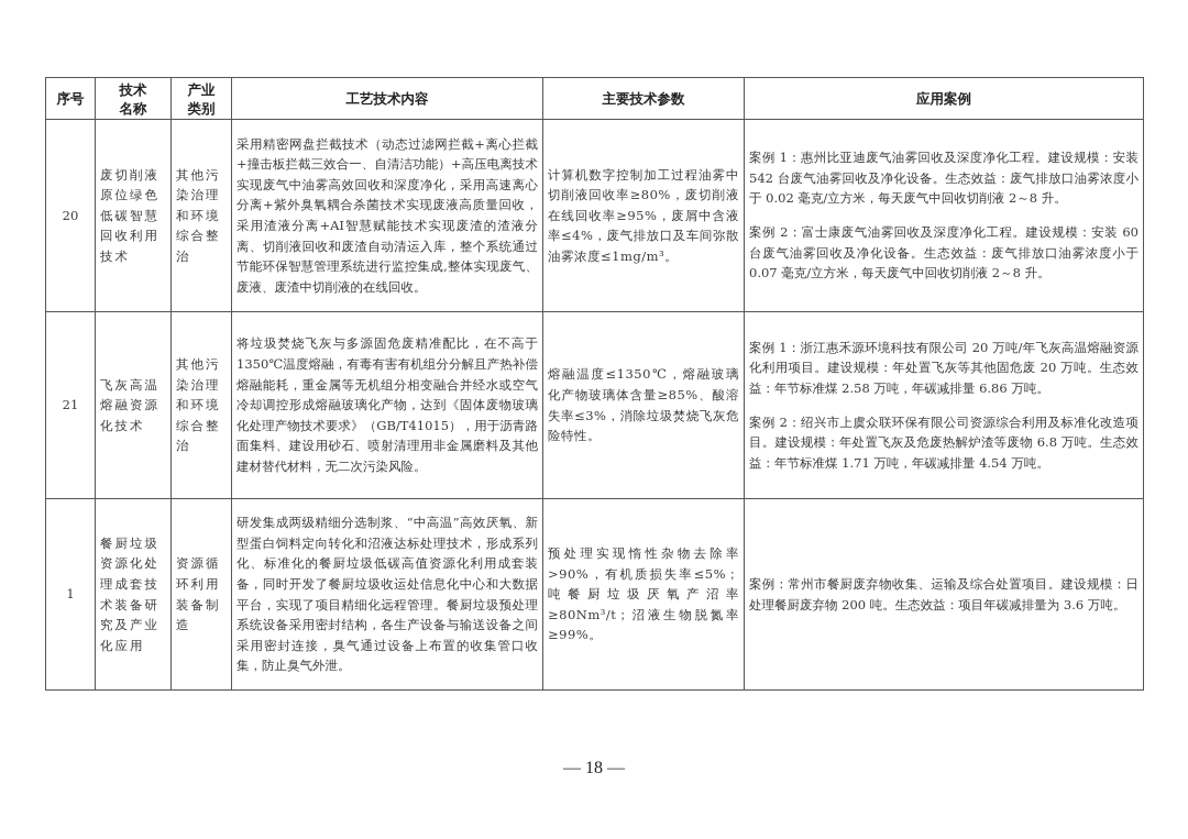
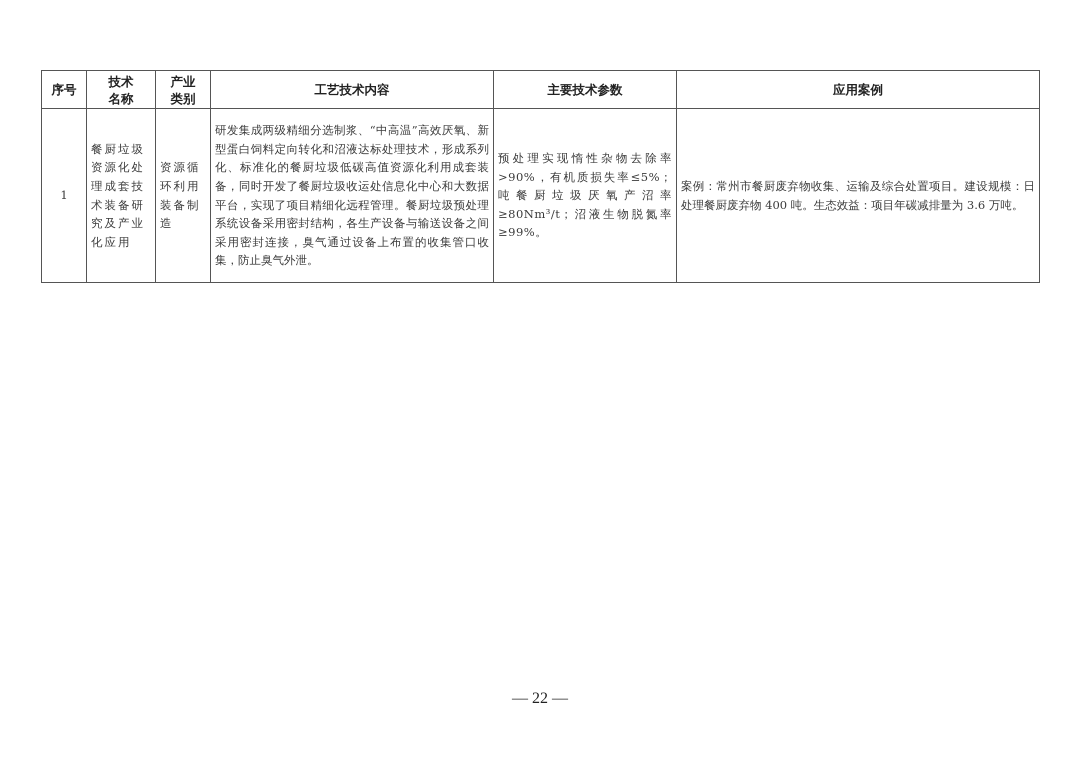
  序号	技术名称	产业类别	工艺技术内容	主要技术参数	应用案例
- 20	废切削液原位绿色低碳智慧回收利用技术	其他污染治理和环境综合整治	采用精密网盘拦截技术（动态过滤网拦截+离心拦截+撞击板拦截三效合一、自清洁功能）+高压电离技术实现废气中油雾高效回收和深度净化，采用高速离心分离+紫外臭氧耦合杀菌技术实现废液高质量回收，采用渣液分离+AI智慧赋能技术实现废渣的渣液分离、切削液回收和废渣自动清运入库，整个系统通过节能环保智慧管理系统进行监控集成,整体实现废气、废液、废渣中切削液的在线回收。	计算机数字控制加工过程油雾中切削液回收率≥80%，废切削液在线回收率≥95%，废屑中含液率≤4%，废气排放口及车间弥散油雾浓度≤1mg/m³。	案例 1：惠州比亚迪废气油雾回收及深度净化工程。建设规模：安装 542 台废气油雾回收及净化设备。生态效益：废气排放口油雾浓度小于 0.02 毫克/立方米，每天废气中回收切削液 2～8 升。 案例 2：富士康废气油雾回收及深度净化工程。建设规模：安装 60 台废气油雾回收及净化设备。生态效益：废气排放口油雾浓度小于 0.07 毫克/立方米，每天废气中回收切削液 2～8 升。
- 21	飞灰高温熔融资源化技术	其他污染治理和环境综合整治	将垃圾焚烧飞灰与多源固危废精准配比，在不高于 1350℃温度熔融，有毒有害有机组分分解且产热补偿熔融能耗，重金属等无机组分相变融合并经水或空气冷却调控形成熔融玻璃化产物，达到《固体废物玻璃化处理产物技术要求》（GB/T41015），用于沥青路面集料、建设用砂石、喷射清理用非金属磨料及其他建材替代材料，无二次污染风险。	熔融温度≤1350℃，熔融玻璃化产物玻璃体含量≥85%、酸溶失率≤3%，消除垃圾焚烧飞灰危险特性。	案例 1：浙江惠禾源环境科技有限公司 20 万吨/年飞灰高温熔融资源化利用项目。建设规模：年处置飞灰等其他固危废 20 万吨。生态效益：年节标准煤 2.58 万吨，年碳减排量 6.86 万吨。 案例 2：绍兴市上虞众联环保有限公司资源综合利用及标准化改造项目。建设规模：年处置飞灰及危废热解炉渣等废物 6.8 万吨。生态效益：年节标准煤 1.71 万吨，年碳减排量 4.54 万吨。
- 1	餐厨垃圾资源化处理成套技术装备研究及产业化应用	资源循环利用装备制造	研发集成两级精细分选制浆、“中高温”高效厌氧、新型蛋白饲料定向转化和沼液达标处理技术，形成系列化、标准化的餐厨垃圾低碳高值资源化利用成套装备，同时开发了餐厨垃圾收运处信息化中心和大数据平台，实现了项目精细化远程管理。餐厨垃圾预处理系统设备采用密封结构，各生产设备与输送设备之间采用密封连接，臭气通过设备上布置的收集管口收集，防止臭气外泄。	预处理实现惰性杂物去除率>90%，有机质损失率≤5%；吨餐厨垃圾厌氧产沼率≥80Nm³/t；沼液生物脱氮率≥99%。	案例：常州市餐厨废弃物收集、运输及综合处置项目。建设规模：日处理餐厨废弃物 200 吨。生态效益：项目年碳减排量为 3.6 万吨。
+ 1	餐厨垃圾资源化处理成套技术装备研究及产业化应用	资源循环利用装备制造	研发集成两级精细分选制浆、“中高温”高效厌氧、新型蛋白饲料定向转化和沼液达标处理技术，形成系列化、标准化的餐厨垃圾低碳高值资源化利用成套装备，同时开发了餐厨垃圾收运处信息化中心和大数据平台，实现了项目精细化远程管理。餐厨垃圾预处理系统设备采用密封结构，各生产设备与输送设备之间采用密封连接，臭气通过设备上布置的收集管口收集，防止臭气外泄。	预处理实现惰性杂物去除率>90%，有机质损失率≤5%；吨餐厨垃圾厌氧产沼率≥80Nm³/t；沼液生物脱氮率≥99%。	案例：常州市餐厨废弃物收集、运输及综合处置项目。建设规模：日处理餐厨废弃物 400 吨。生态效益：项目年碳减排量为 3.6 万吨。
- — 18 —
+ — 22 —
